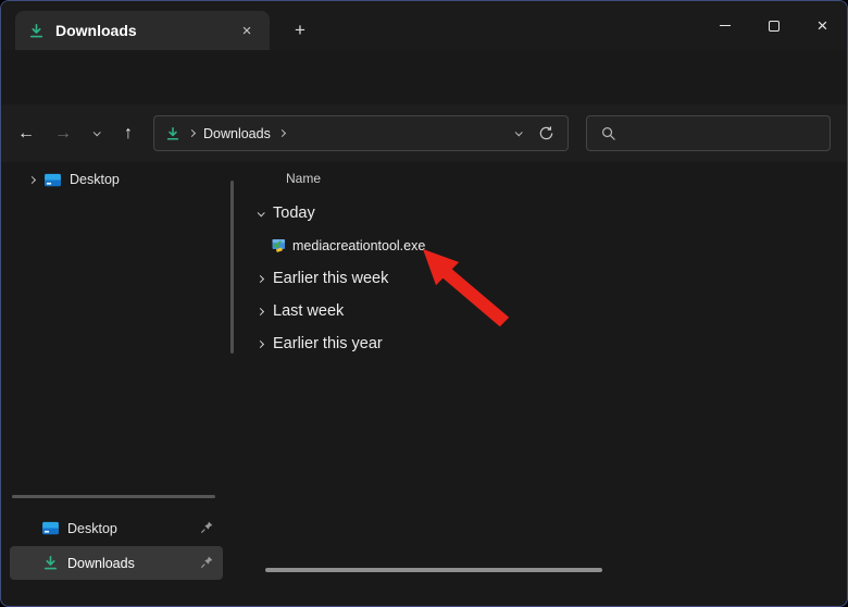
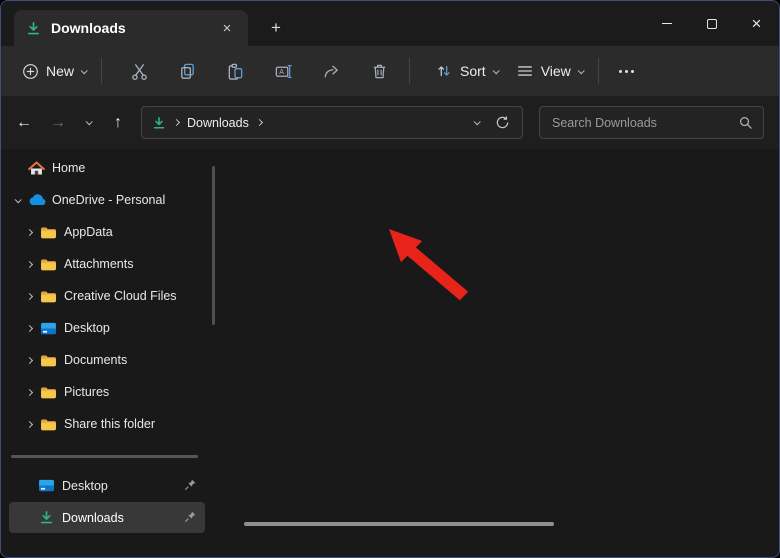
  Downloads
  ×
  +
  ×
+ New
+ A
+ Sort
+ View
  ←
  →
  ↑
  Downloads
+ Search Downloads
+ Home
+ OneDrive - Personal
+ AppData
+ Attachments
+ Creative Cloud Files
  Desktop
+ Documents
+ Pictures
+ Share this folder
  Desktop
  Downloads
- Name
- Today
- mediacreationtool.exe
- Earlier this week
- Last week
- Earlier this year
